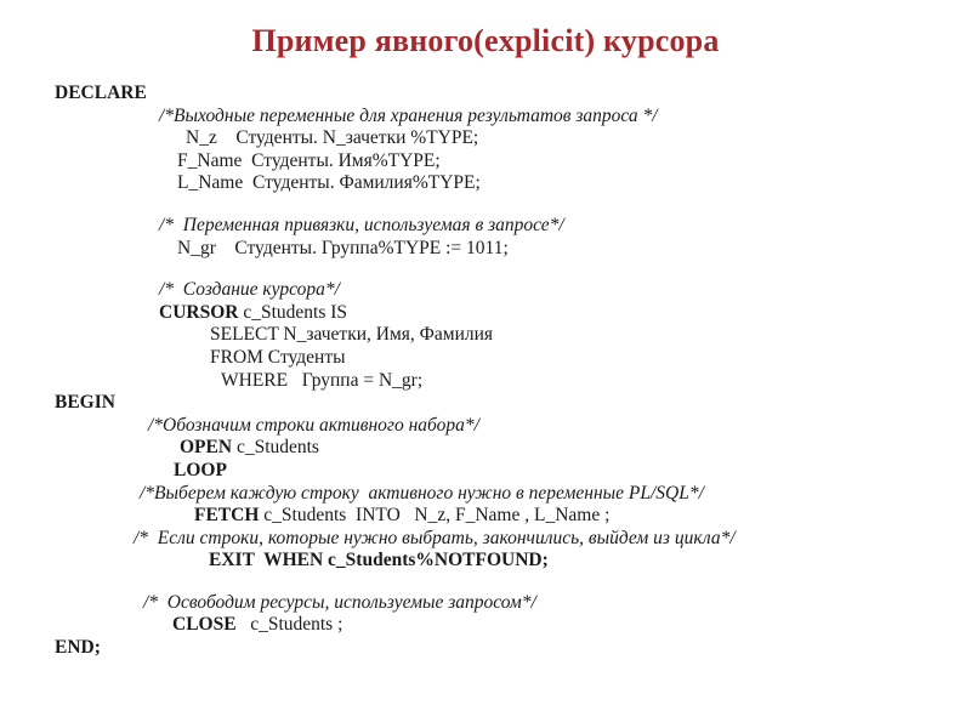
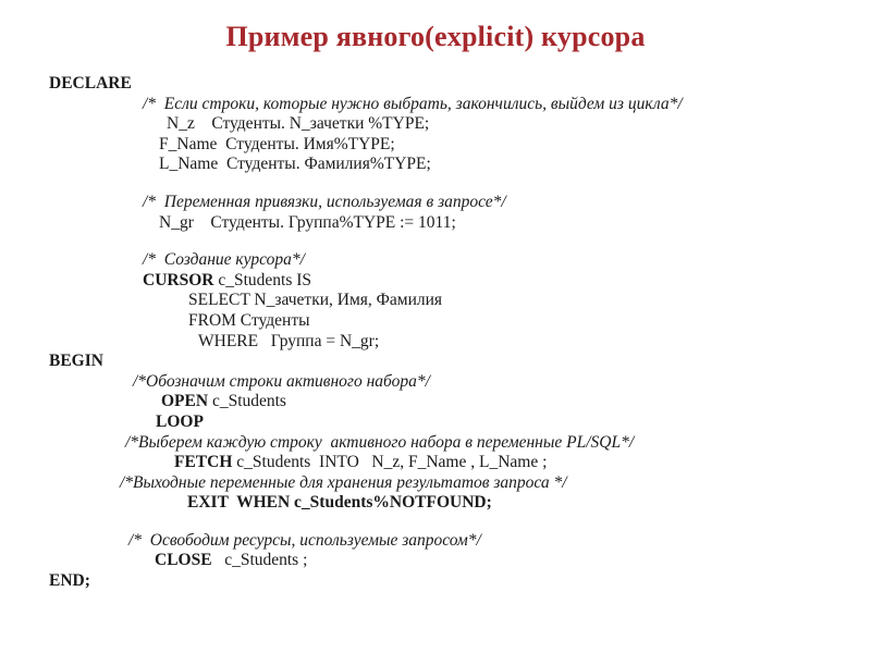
  Пример явного(explicit) курсора
  DECLARE
- /*Выходные переменные для хранения результатов запроса */
+ /* Если строки, которые нужно выбрать, закончились, выйдем из цикла*/
  N_z Студенты. N_зачетки %TYPE;
  F_Name Студенты. Имя%TYPE;
  L_Name Студенты. Фамилия%TYPE;
  /* Переменная привязки, используемая в запросе*/
  N_gr Студенты. Группа%TYPE := 1011;
  /* Создание курсора*/
  CURSOR c_Students IS
  SELECT N_зачетки, Имя, Фамилия
  FROM Студенты
  WHERE Группа = N_gr;
  BEGIN
  /*Обозначим строки активного набора*/
  OPEN c_Students
  LOOP
- /*Выберем каждую строку активного нужно в переменные PL/SQL*/
+ /*Выберем каждую строку активного набора в переменные PL/SQL*/
  FETCH c_Students INTO N_z, F_Name , L_Name ;
- /* Если строки, которые нужно выбрать, закончились, выйдем из цикла*/
+ /*Выходные переменные для хранения результатов запроса */
  EXIT WHEN c_Students%NOTFOUND;
  /* Освободим ресурсы, используемые запросом*/
  CLOSE c_Students ;
  END;
